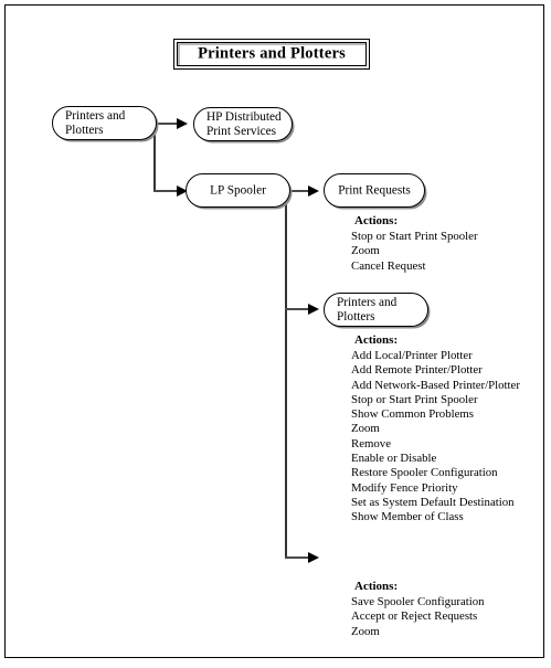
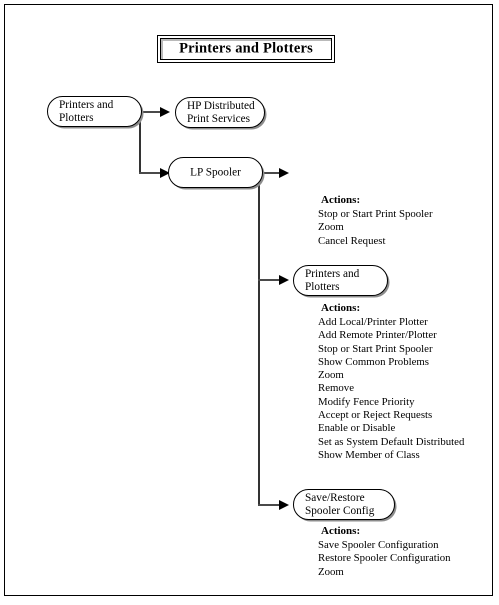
  Printers and Plotters
  Printers and
  Plotters
  HP Distributed
  Print Services
  LP Spooler
- Print Requests
  Printers and
  Plotters
+ Save/Restore
+ Spooler Config
  Actions:
  Stop or Start Print Spooler
  Zoom
  Cancel Request
  Actions:
  Add Local/Printer Plotter
  Add Remote Printer/Plotter
- Add Network-Based Printer/Plotter
  Stop or Start Print Spooler
  Show Common Problems
  Zoom
  Remove
- Enable or Disable
+ Modify Fence Priority
- Restore Spooler Configuration
+ Accept or Reject Requests
- Modify Fence Priority
+ Enable or Disable
- Set as System Default Destination
+ Set as System Default Distributed
  Show Member of Class
  Actions:
  Save Spooler Configuration
- Accept or Reject Requests
+ Restore Spooler Configuration
  Zoom
